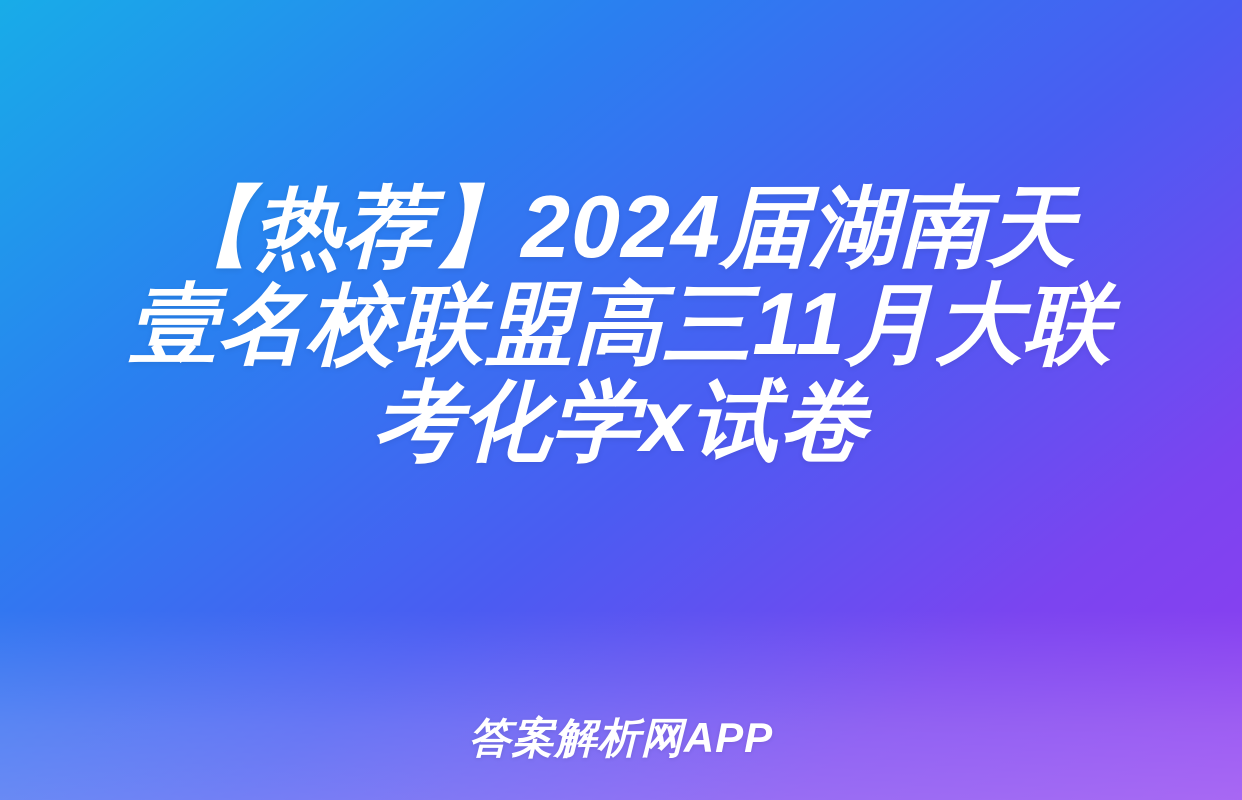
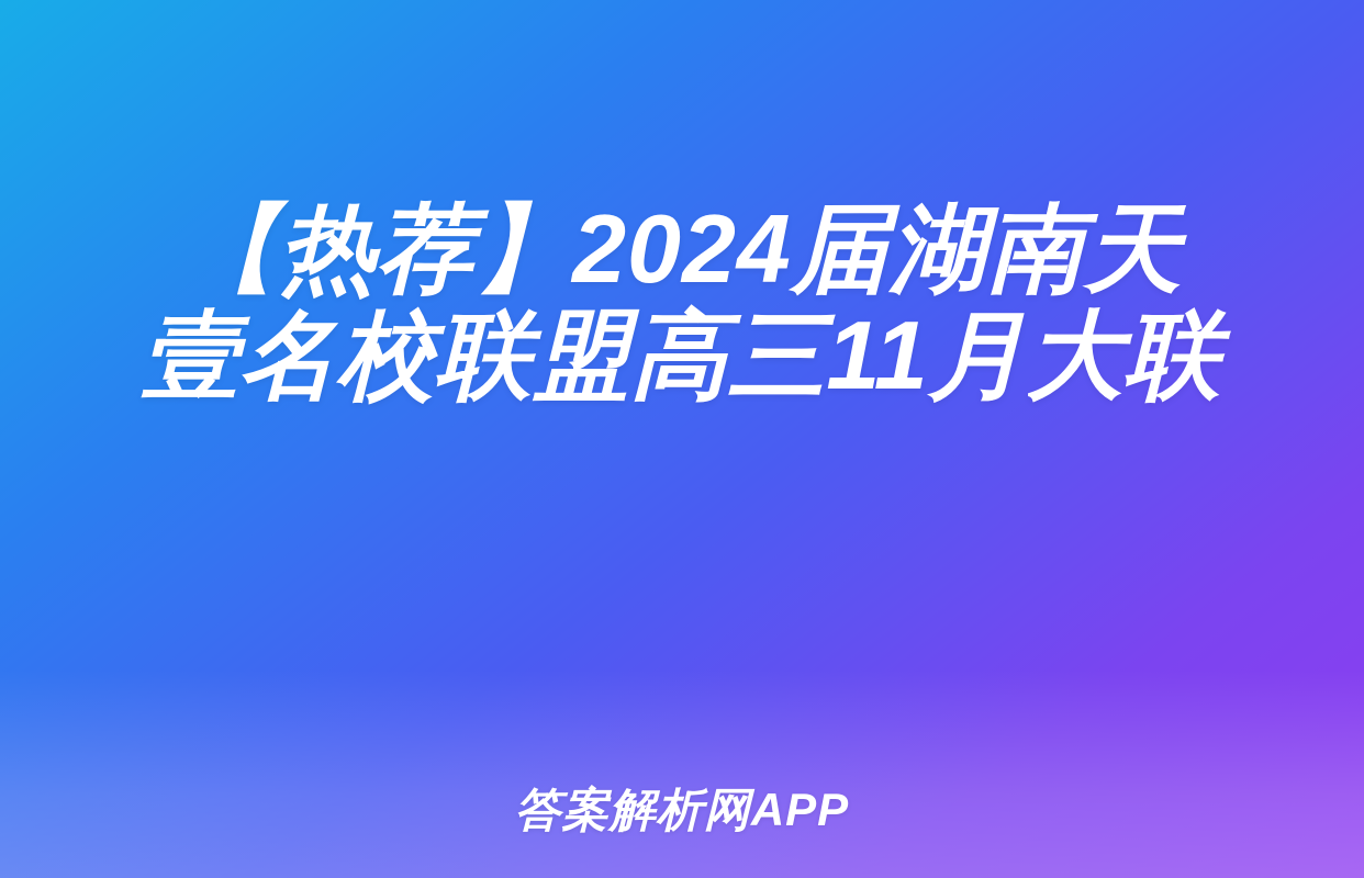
  【热荐】2024届湖南天
  壹名校联盟高三11月大联
- 考化学x试卷
  答案解析网APP
